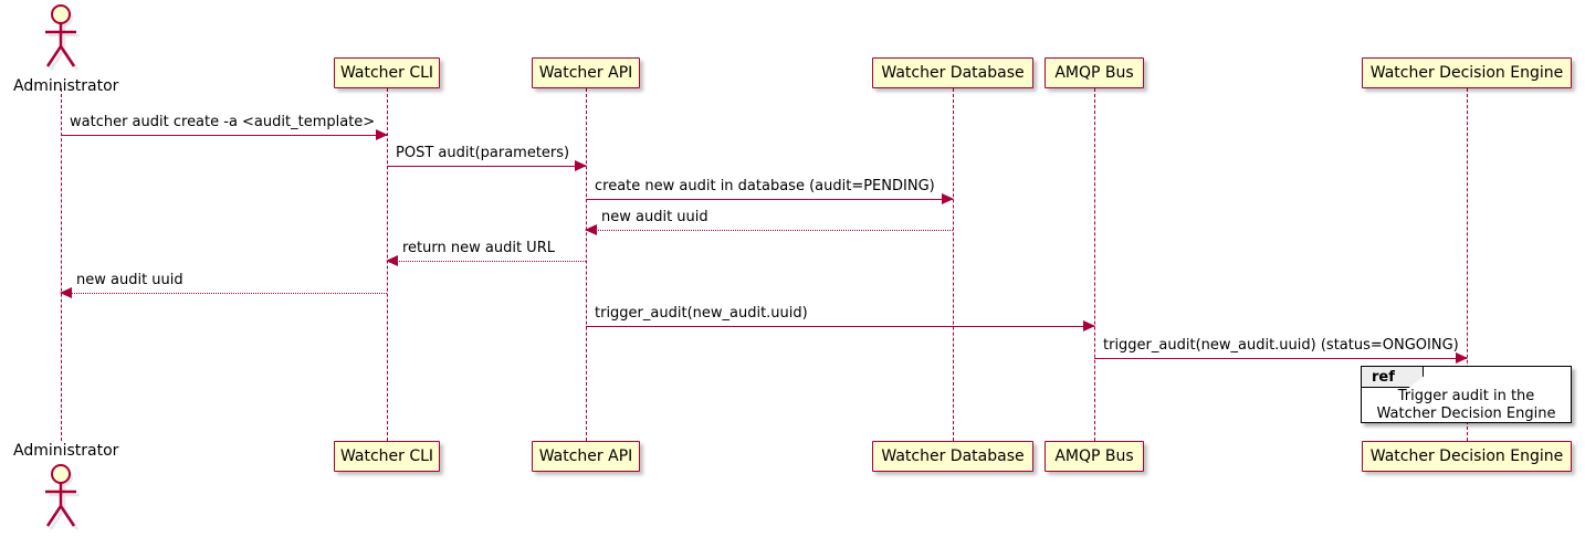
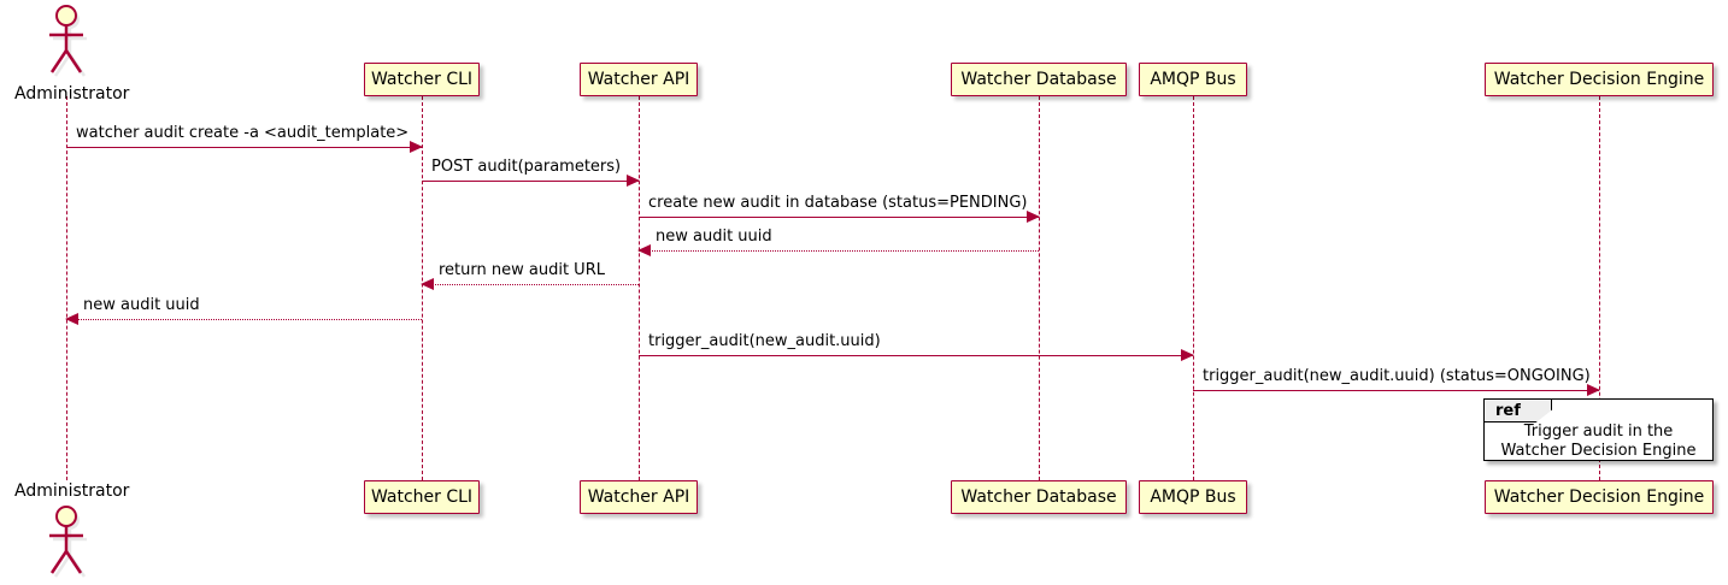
  Administrator
  Administrator
  Watcher CLI
  Watcher CLI
  Watcher API
  Watcher API
  Watcher Database
  Watcher Database
  AMQP Bus
  AMQP Bus
  Watcher Decision Engine
  Watcher Decision Engine
  watcher audit create -a <audit_template>
  POST audit(parameters)
- create new audit in database (audit=PENDING)
+ create new audit in database (status=PENDING)
  new audit uuid
  return new audit URL
  new audit uuid
  trigger_audit(new_audit.uuid)
  trigger_audit(new_audit.uuid) (status=ONGOING)
  ref
  Trigger audit in the
  Watcher Decision Engine
